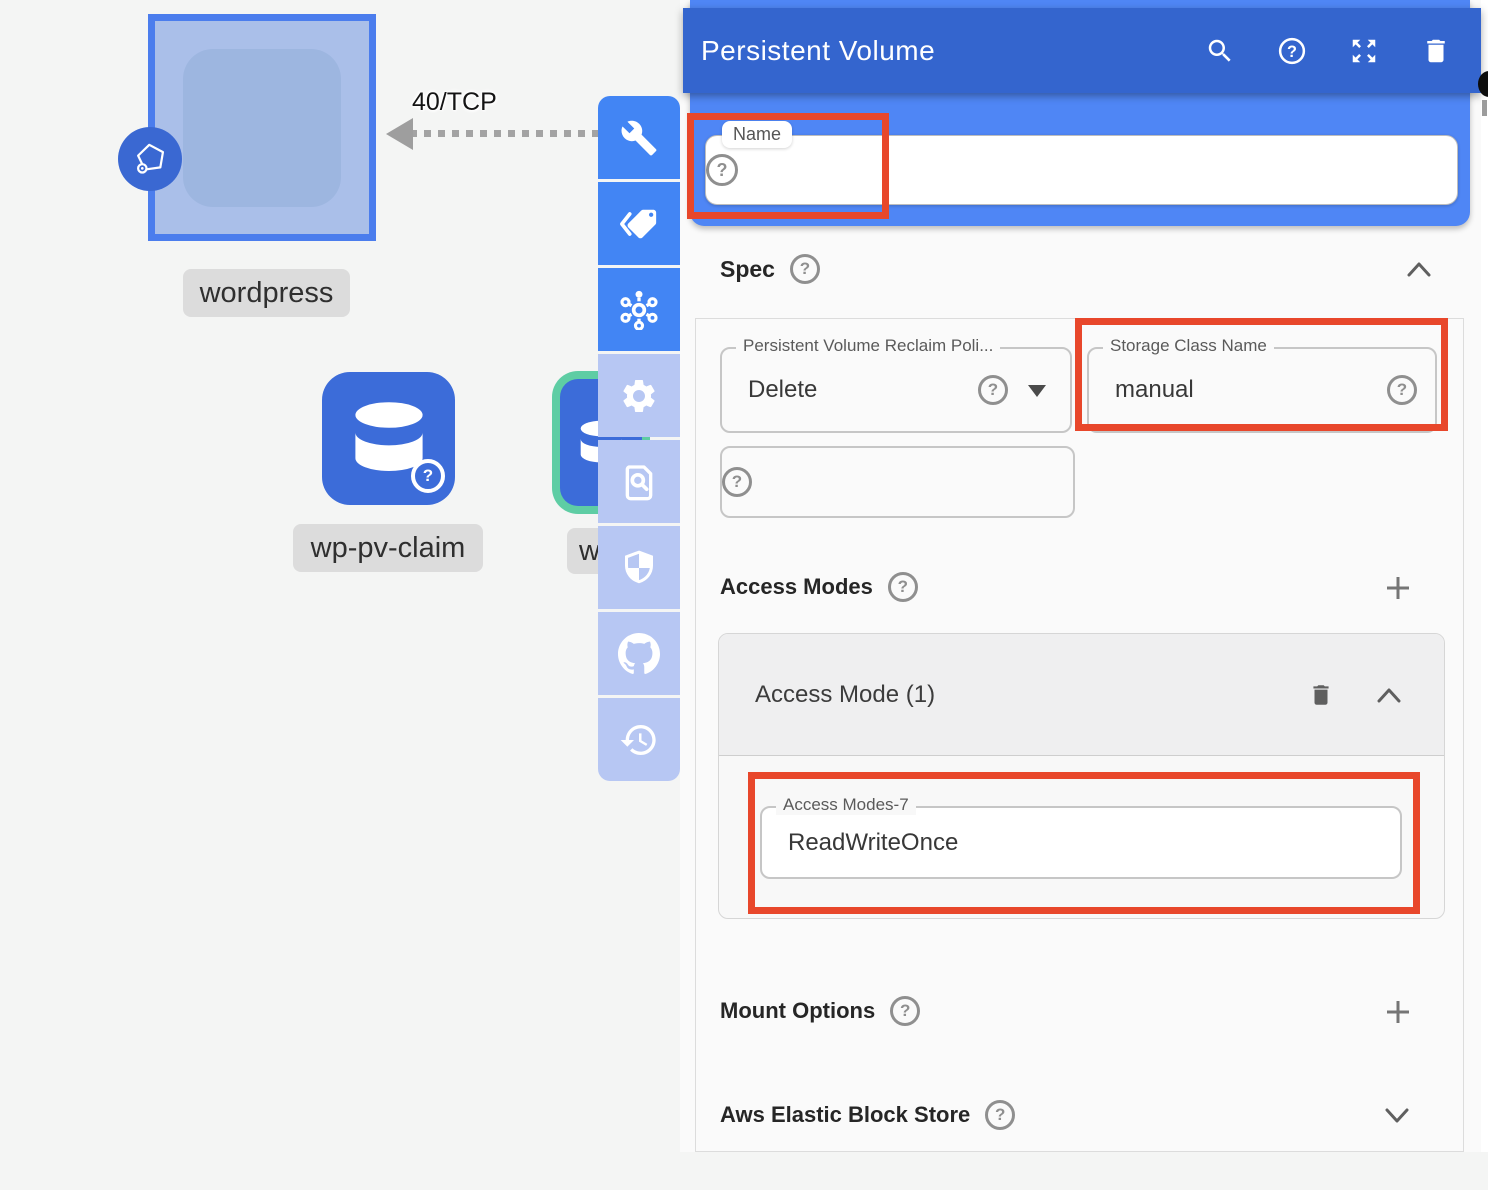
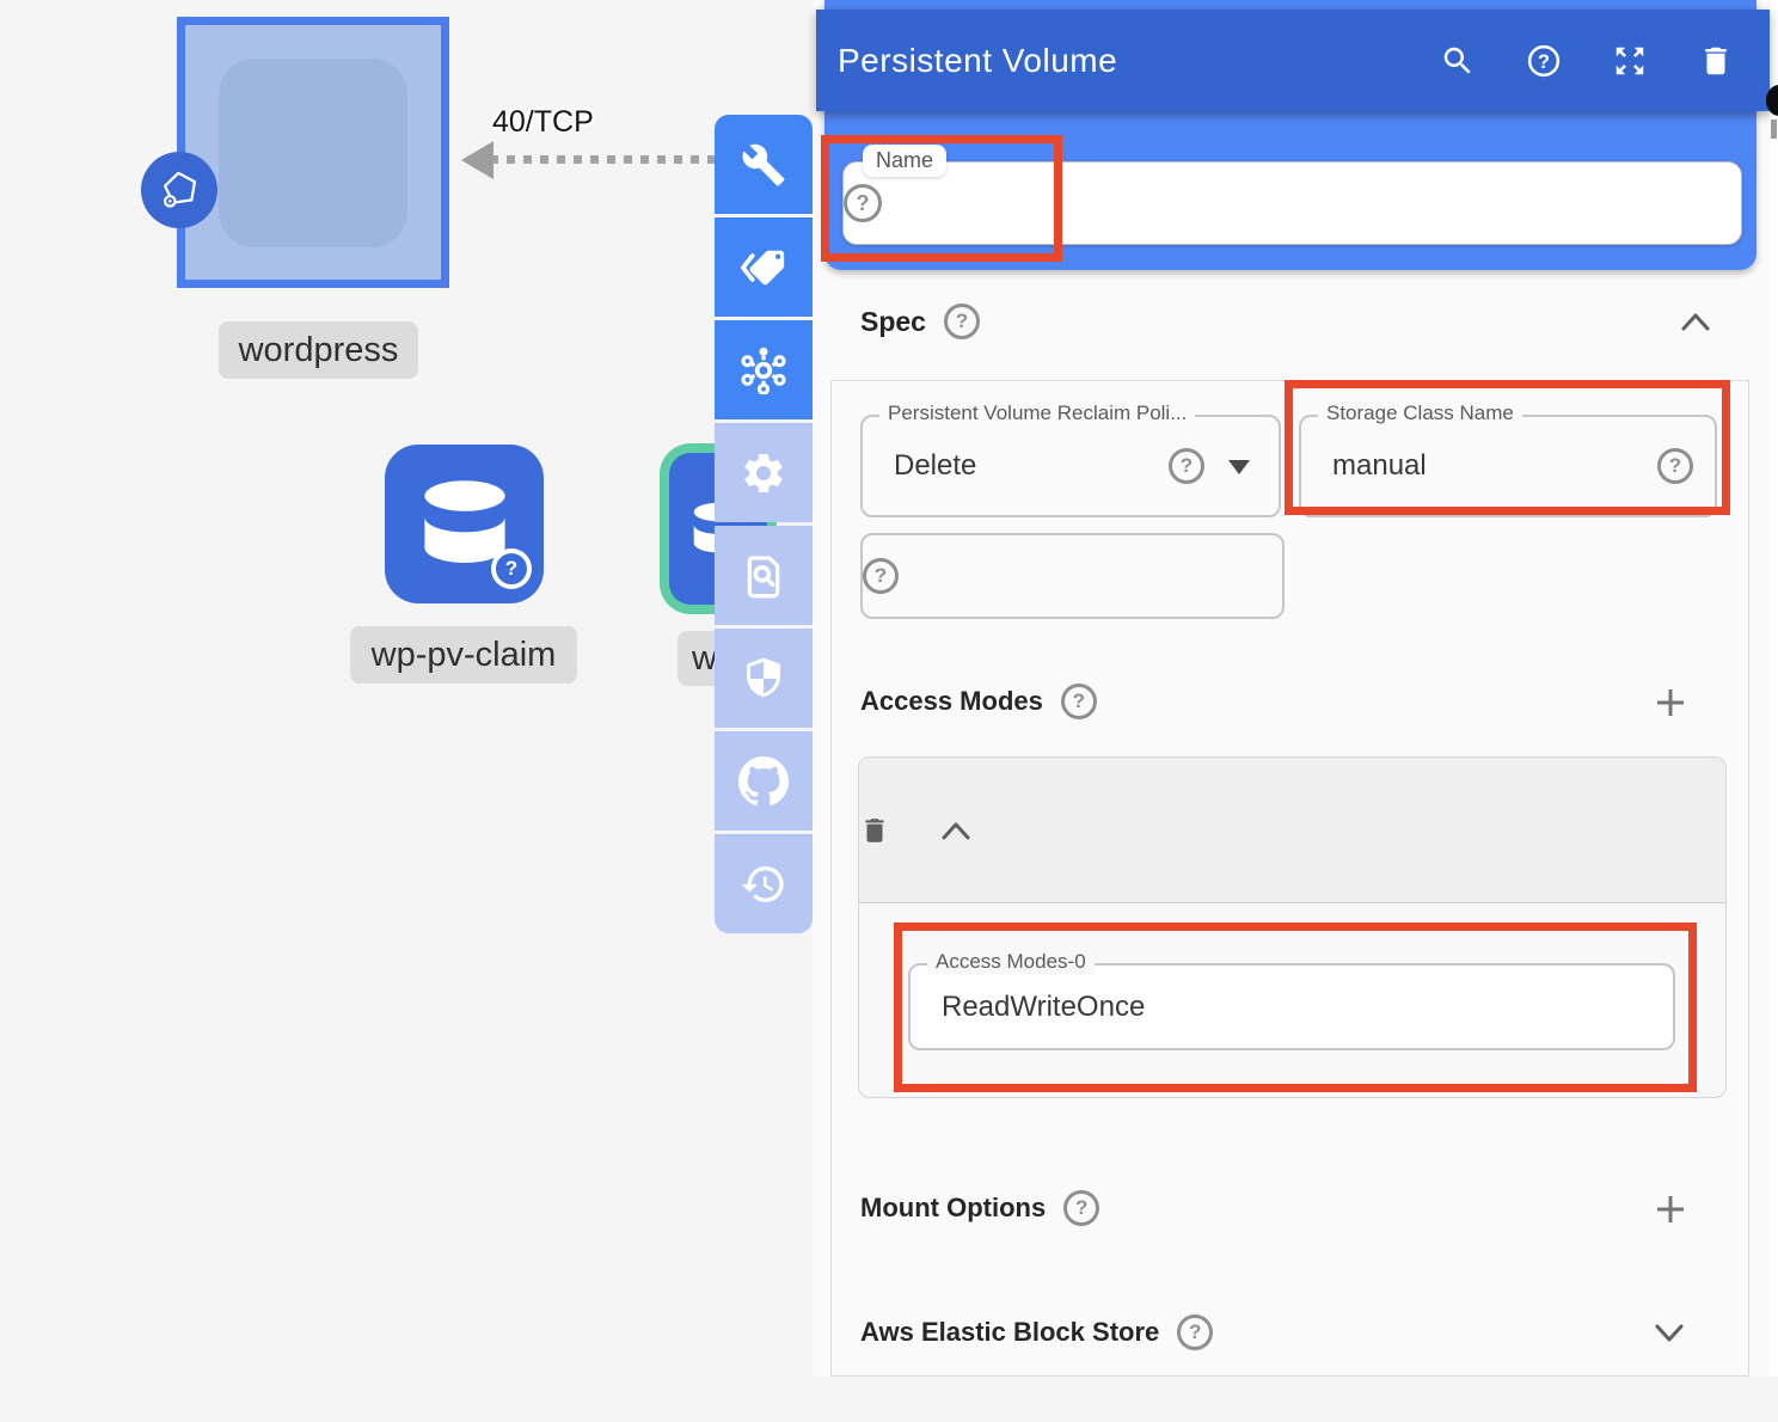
  wordpress
  40/TCP
  ?
  wp-pv-claim
  w
  Persistent Volume
  ?
  ?
  Name
  Spec
  ?
  Persistent Volume Reclaim Poli...
  Delete
  ?
  Storage Class Name
  manual
  ?
  ?
  Access Modes
  ?
- Access Mode (1)
- Access Modes-7
+ Access Modes-0
  ReadWriteOnce
  Mount Options
  ?
  Aws Elastic Block Store
  ?
